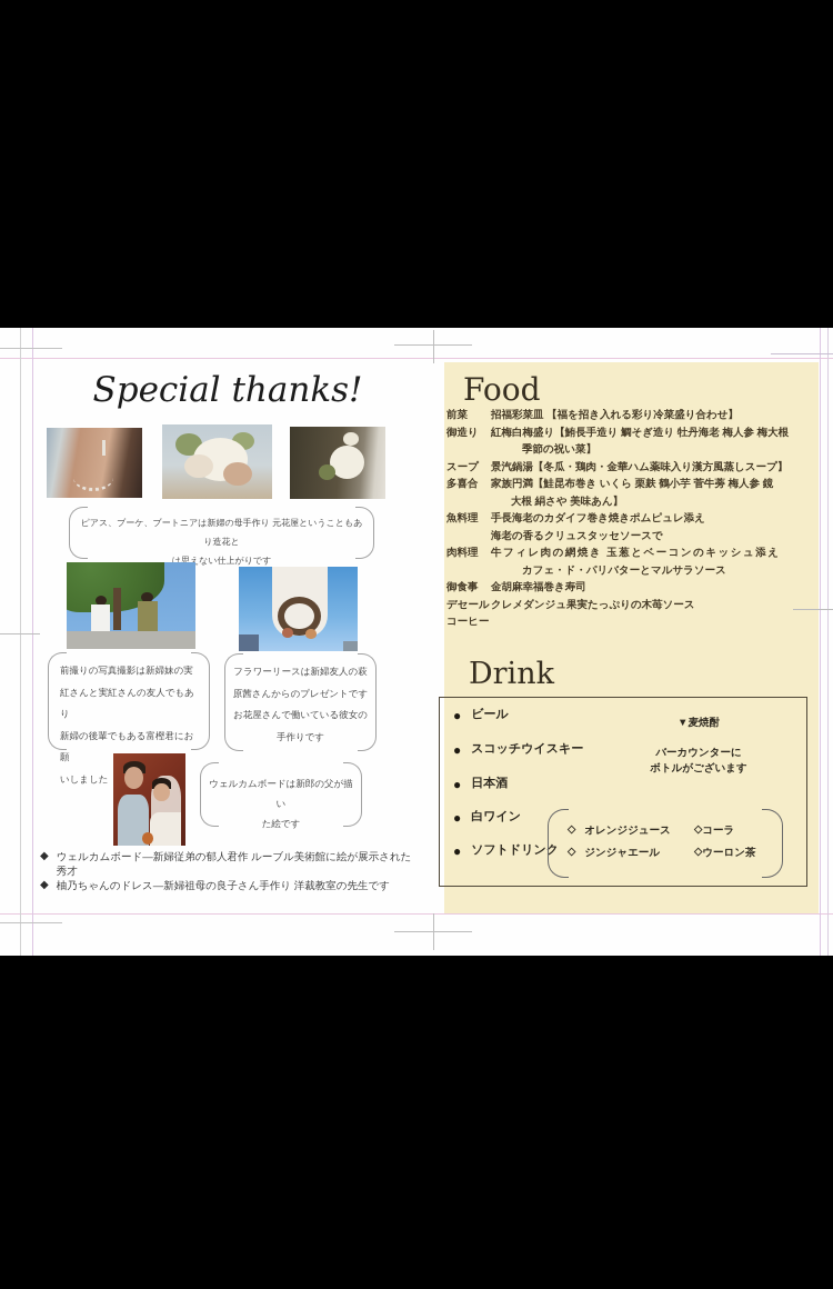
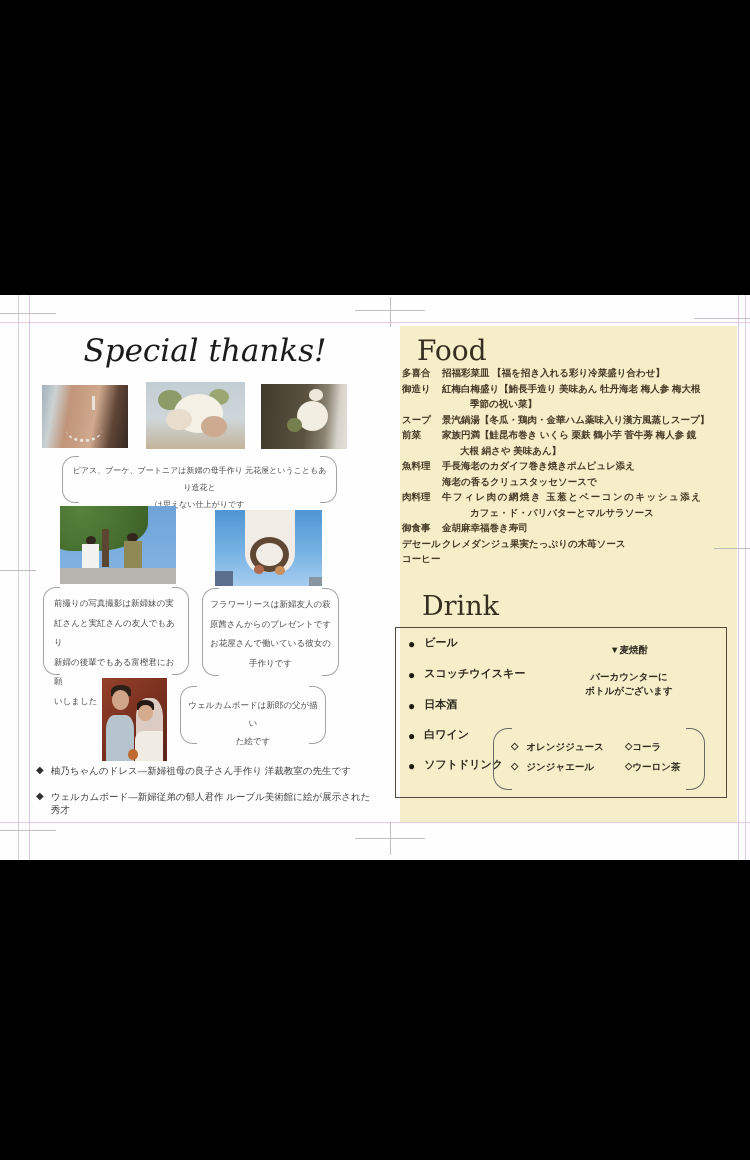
  Special thanks!
  ピアス、ブーケ、ブートニアは新婦の母手作り 元花屋ということもあり造花と
  は思えない仕上がりです
  前撮りの写真撮影は新婦妹の実
  紅さんと実紅さんの友人でもあり
  新婦の後輩でもある富樫君にお願
  いしました
  フラワーリースは新婦友人の萩
  原茜さんからのプレゼントです
  お花屋さんで働いている彼女の
  手作りです
  ウェルカムボードは新郎の父が描い
  た絵です
  ◆
- ウェルカムボード―新婦従弟の郁人君作 ルーブル美術館に絵が展示された秀才
+ 柚乃ちゃんのドレス―新婦祖母の良子さん手作り 洋裁教室の先生です
  ◆
- 柚乃ちゃんのドレス―新婦祖母の良子さん手作り 洋裁教室の先生です
+ ウェルカムボード―新婦従弟の郁人君作 ルーブル美術館に絵が展示された秀才
  Food
- 前菜
+ 多喜合
  招福彩菜皿 【福を招き入れる彩り冷菜盛り合わせ】
  御造り
- 紅梅白梅盛り【鮪長手造り 鯛そぎ造り 牡丹海老 梅人参 梅大根
+ 紅梅白梅盛り【鮪長手造り 美味あん 牡丹海老 梅人参 梅大根
  季節の祝い菜】
  スープ
  景汽鍋湯【冬瓜・鶏肉・金華ハム薬味入り漢方風蒸しスープ】
- 多喜合
+ 前菜
  家族円満【鮭昆布巻き いくら 栗麸 鶴小芋 菅牛蒡 梅人参 鏡
  大根 絹さや 美味あん】
  魚料理
  手長海老のカダイフ巻き焼きポムピュレ添え
  海老の香るクリュスタッセソースで
  肉料理
  牛フィレ肉の網焼き 玉葱とベーコンのキッシュ添え
  カフェ・ド・パリバターとマルサラソース
  御食事
  金胡麻幸福巻き寿司
  デセール
  クレメダンジュ果実たっぷりの木苺ソース
  コーヒー
  Drink
  ●
  ビール
  ●
  スコッチウイスキー
  ●
  日本酒
  ●
  白ワイン
  ●
  ソフトドリンク
  ▼麦焼酎
  バーカウンターに
  ボトルがございます
  ◇
  オレンジジュース
  ◇
  ジンジャエール
  ◇
  コーラ
  ◇
  ウーロン茶
